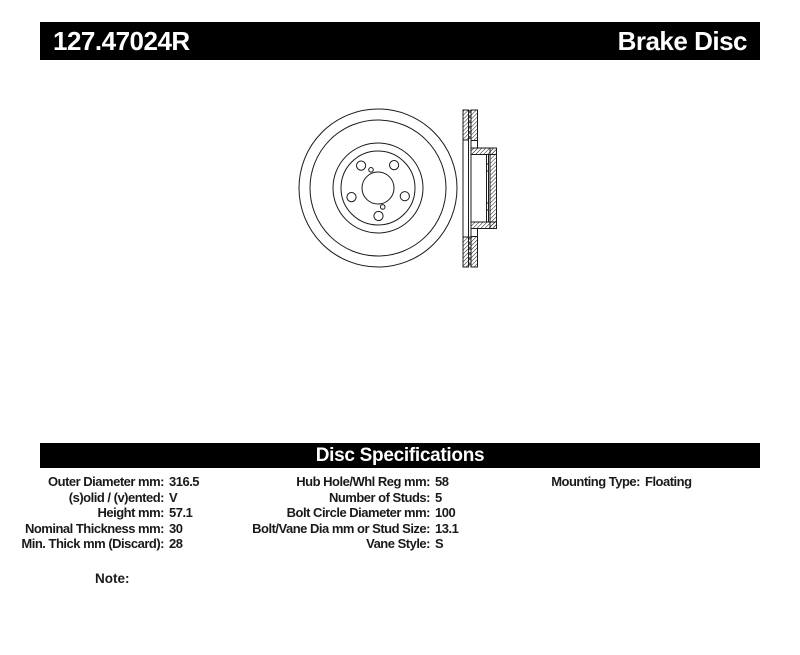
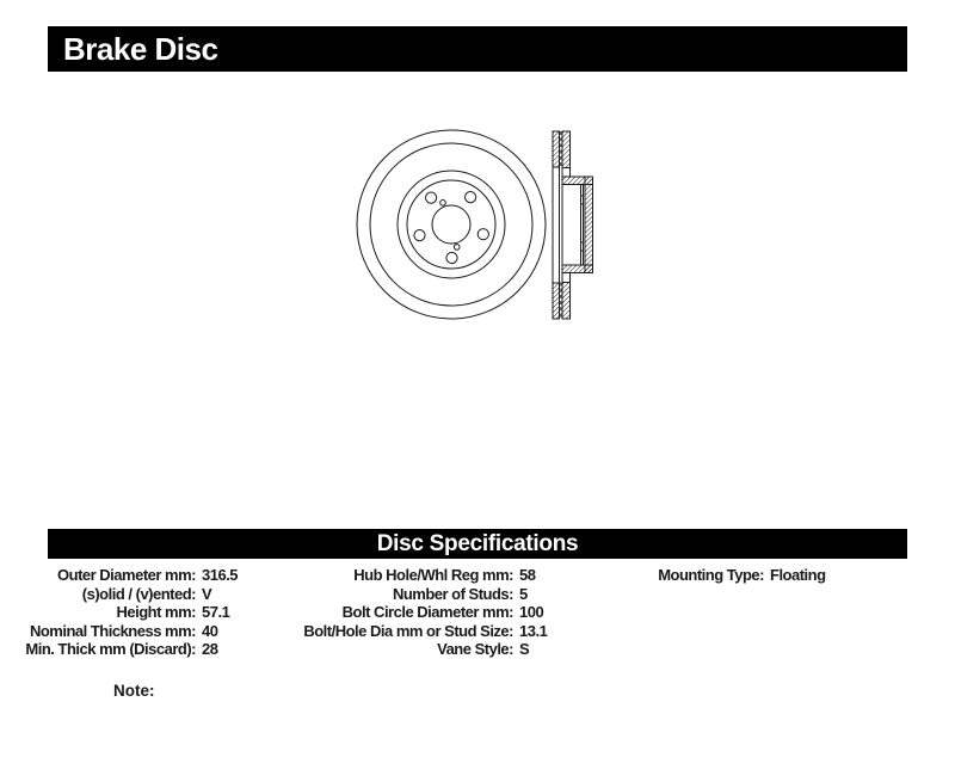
- 127.47024R
  Brake Disc
  Disc Specifications
  Outer Diameter mm:
  316.5
  (s)olid / (v)ented:
  V
  Height mm:
  57.1
  Nominal Thickness mm:
- 30
+ 40
  Min. Thick mm (Discard):
  28
  Hub Hole/Whl Reg mm:
  58
  Number of Studs:
  5
  Bolt Circle Diameter mm:
  100
- Bolt/Vane Dia mm or Stud Size:
+ Bolt/Hole Dia mm or Stud Size:
  13.1
  Vane Style:
  S
  Mounting Type:
  Floating
  Note:
